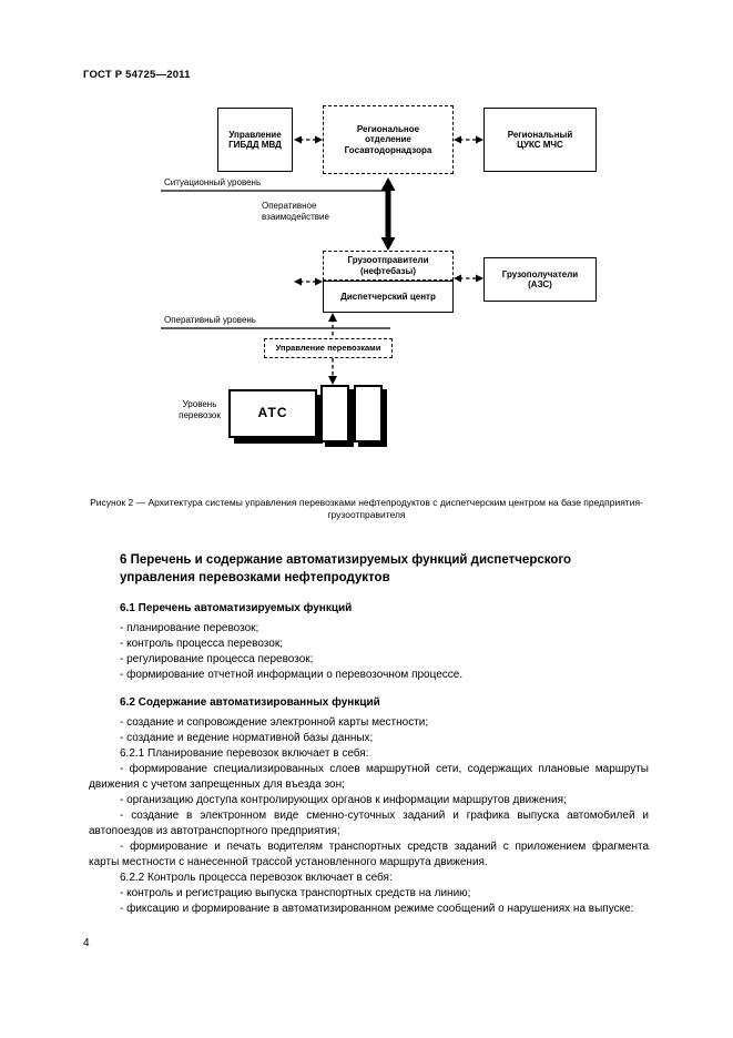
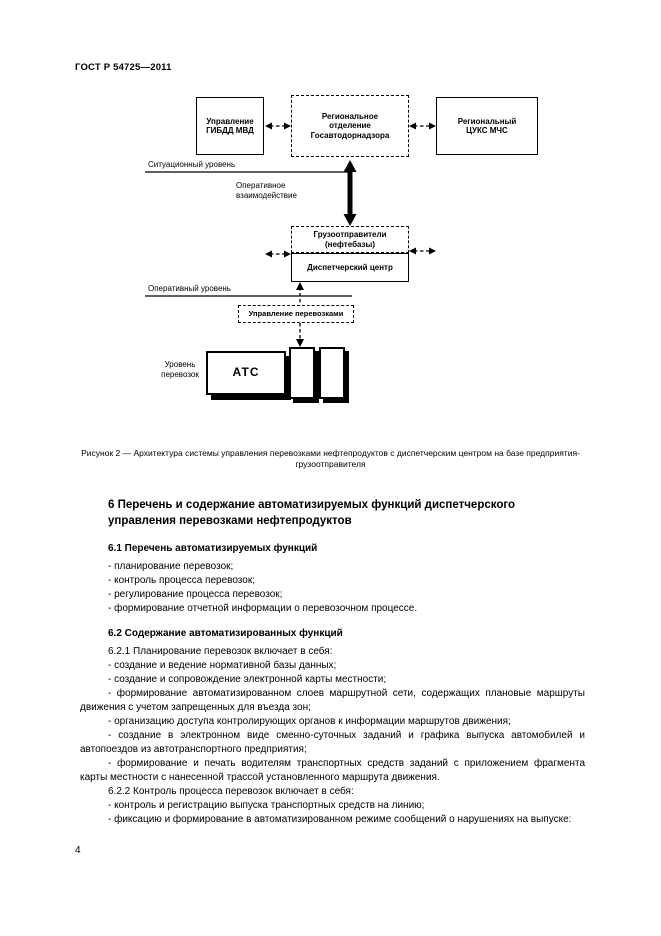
  ГОСТ Р 54725—2011
  Управление ГИБДД МВД
  Региональное отделение Госавтодорнадзора
  Региональный ЦУКС МЧС
  Ситуационный уровень
  Оперативное взаимодействие
  Грузоотправители (нефтебазы)
  Диспетчерский центр
- Грузополучатели (АЗС)
  Оперативный уровень
  Управление перевозками
  Уровень перевозок
  АТС
  Рисунок 2 — Архитектура системы управления перевозками нефтепродуктов с диспетчерским центром на базе предприятия-грузоотправителя
  6 Перечень и содержание автоматизируемых функций диспетчерского управления перевозками нефтепродуктов
  6.1 Перечень автоматизируемых функций
  - планирование перевозок;
  - контроль процесса перевозок;
  - регулирование процесса перевозок;
  - формирование отчетной информации о перевозочном процессе.
  6.2 Содержание автоматизированных функций
- - создание и сопровождение электронной карты местности;
+ 6.2.1 Планирование перевозок включает в себя:
  - создание и ведение нормативной базы данных;
- 6.2.1 Планирование перевозок включает в себя:
+ - создание и сопровождение электронной карты местности;
- - формирование специализированных слоев маршрутной сети, содержащих плановые маршруты движения с учетом запрещенных для въезда зон;
+ - формирование автоматизированном слоев маршрутной сети, содержащих плановые маршруты движения с учетом запрещенных для въезда зон;
  - организацию доступа контролирующих органов к информации маршрутов движения;
  - создание в электронном виде сменно-суточных заданий и графика выпуска автомобилей и автопоездов из автотранспортного предприятия;
  - формирование и печать водителям транспортных средств заданий с приложением фрагмента карты местности с нанесенной трассой установленного маршрута движения.
  6.2.2 Контроль процесса перевозок включает в себя:
  - контроль и регистрацию выпуска транспортных средств на линию;
  - фиксацию и формирование в автоматизированном режиме сообщений о нарушениях на выпуске:
  4
